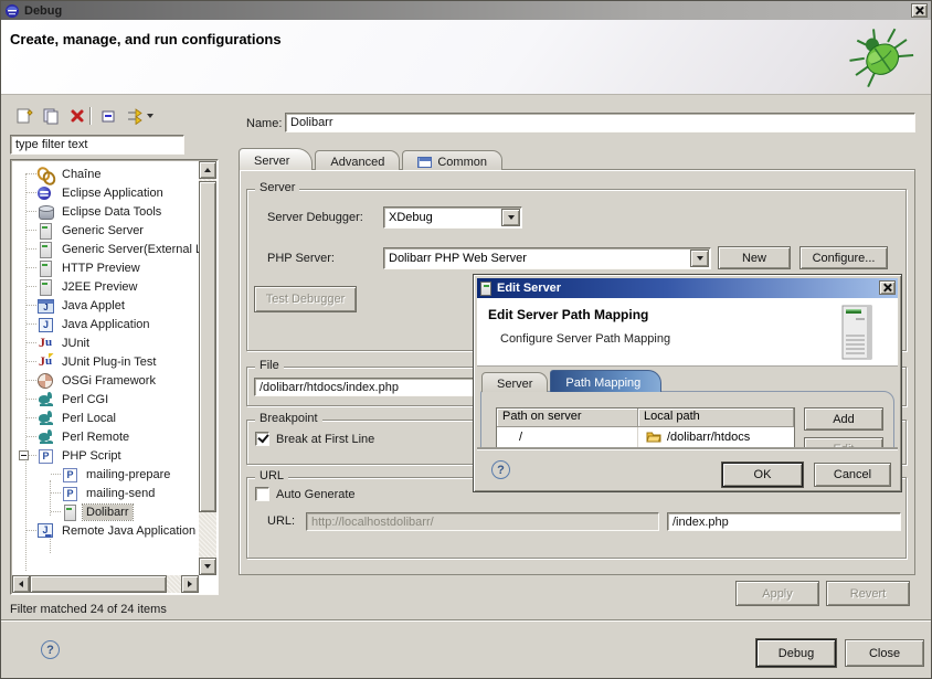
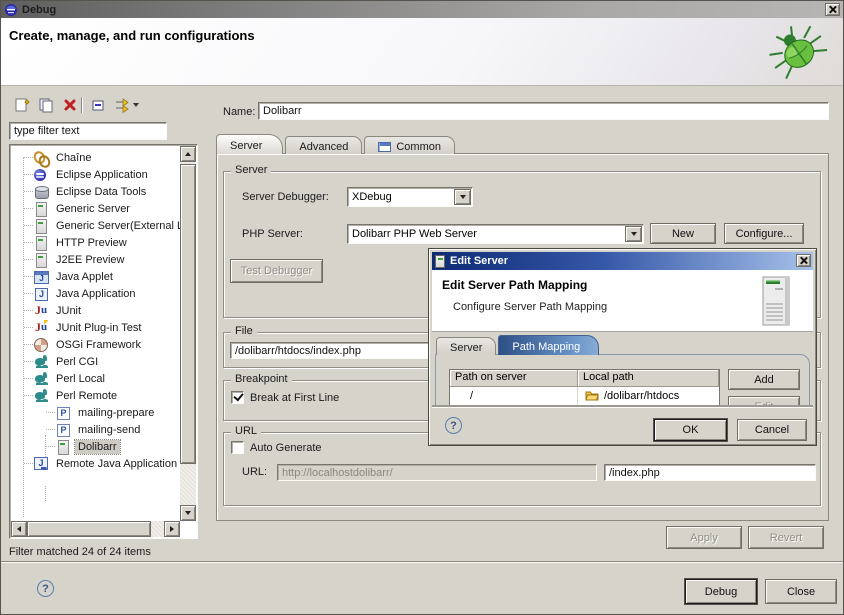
  Debug
  Create, manage, and run configurations
  type filter text
  Chaîne
  Eclipse Application
  Eclipse Data Tools
  Generic Server
  Generic Server(External
  HTTP Preview
  J2EE Preview
  Java Applet
  Java Application
  JUnit
  JUnit Plug-in Test
  OSGi Framework
  Perl CGI
  Perl Local
  Perl Remote
- PHP Script
  mailing-prepare
  mailing-send
  Dolibarr
  Remote Java Application
  Filter matched 24 of 24 items
  Name:
  Dolibarr
  Server
  Advanced
  Common
  Server
  Server Debugger:
  XDebug
  PHP Server:
  Dolibarr PHP Web Server
  New
  Configure...
  Test Debugger
  File
  /dolibarr/htdocs/index.php
  Breakpoint
  Break at First Line
  URL
  Auto Generate
  URL:
  http://localhostdolibarr/
  /index.php
  Apply
  Revert
  Edit Server
  Edit Server Path Mapping
  Configure Server Path Mapping
  Server
  Path Mapping
  Path on server
  Local path
  /
  /dolibarr/htdocs
  Add
  ?
  OK
  Cancel
  ?
  Debug
  Close
